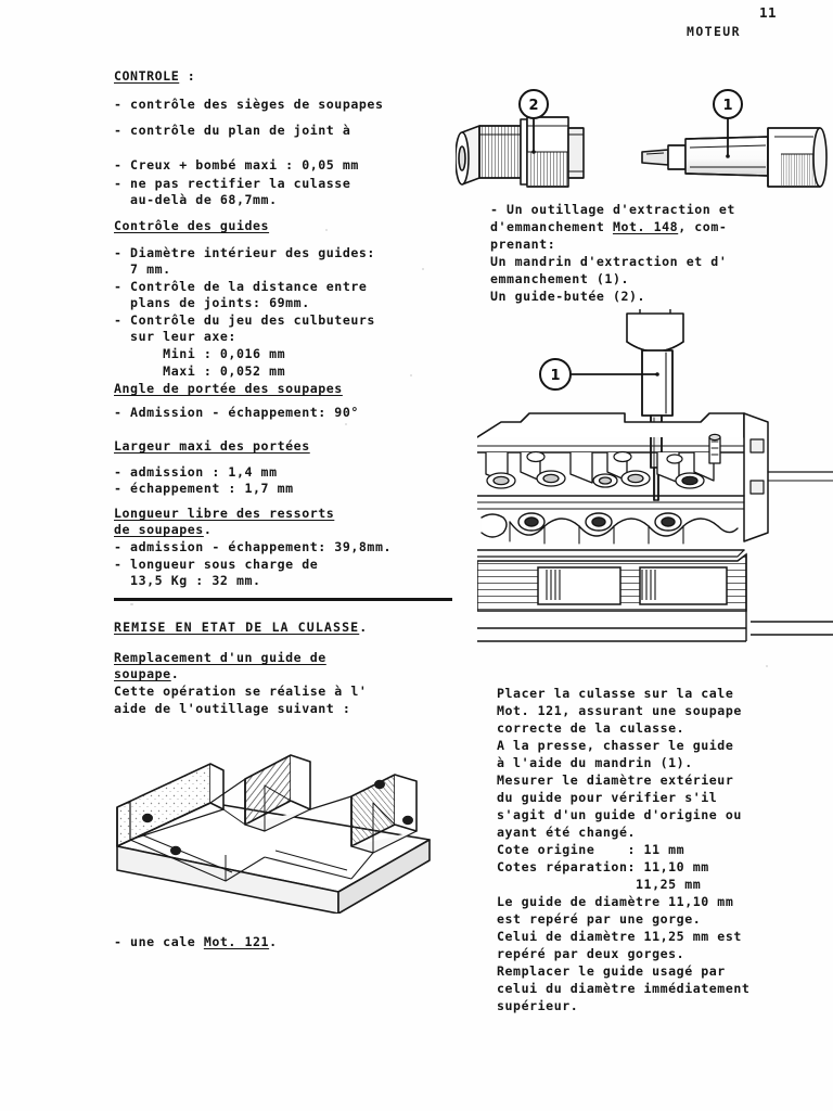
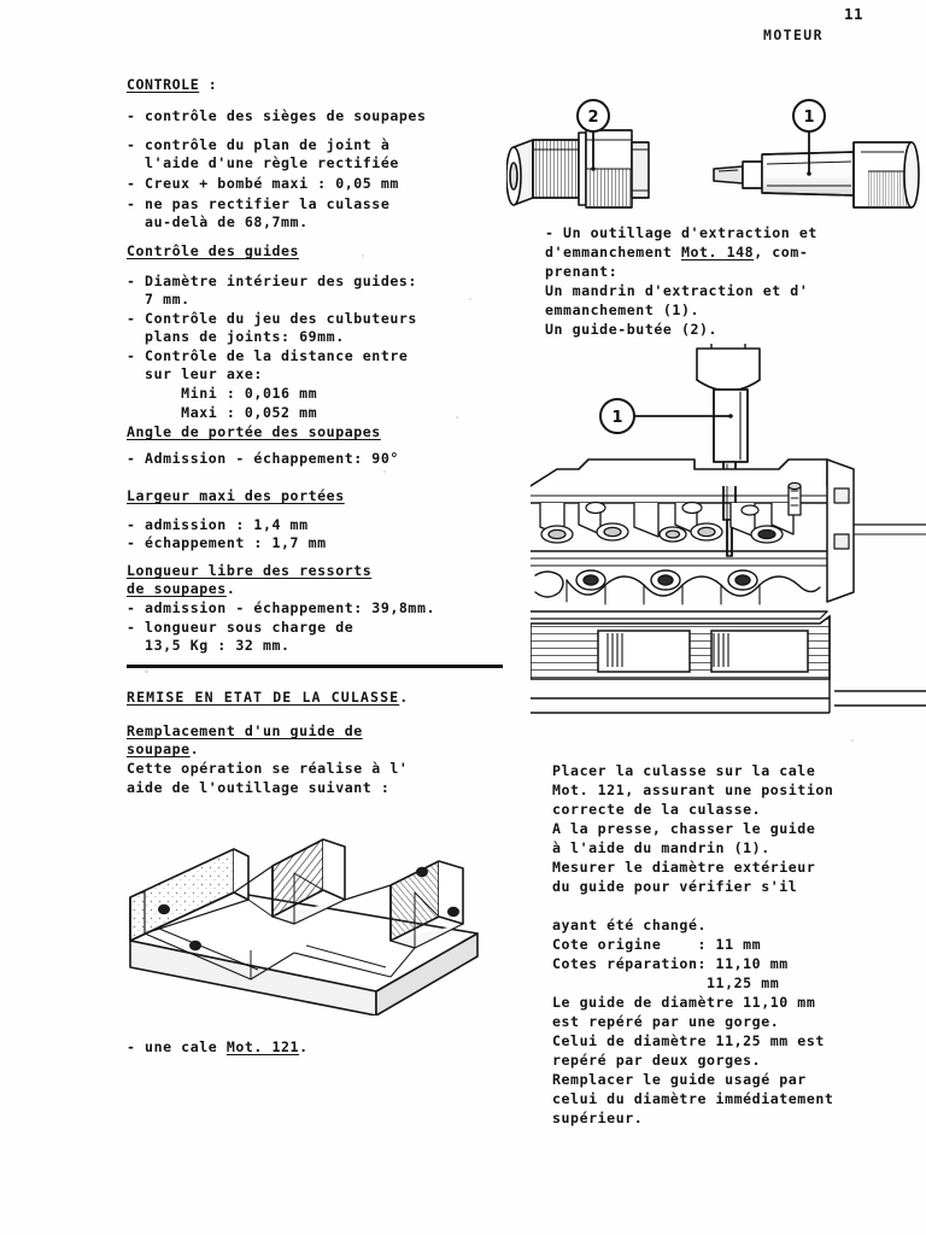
  11
  MOTEUR
  CONTROLE :
  - contrôle des sièges de soupapes
  - contrôle du plan de joint à
+ l'aide d'une règle rectifiée
  - Creux + bombé maxi : 0,05 mm
  - ne pas rectifier la culasse
  au-delà de 68,7mm.
  Contrôle des guides
  - Diamètre intérieur des guides:
  7 mm.
- - Contrôle de la distance entre
+ - Contrôle du jeu des culbuteurs
  plans de joints: 69mm.
- - Contrôle du jeu des culbuteurs
+ - Contrôle de la distance entre
  sur leur axe:
  Mini : 0,016 mm
  Maxi : 0,052 mm
  Angle de portée des soupapes
  - Admission - échappement: 90°
  Largeur maxi des portées
  - admission : 1,4 mm
  - échappement : 1,7 mm
  Longueur libre des ressorts
  de soupapes.
  - admission - échappement: 39,8mm.
  - longueur sous charge de
  13,5 Kg : 32 mm.
  REMISE EN ETAT DE LA CULASSE.
  Remplacement d'un guide de
  soupape.
  Cette opération se réalise à l'
  aide de l'outillage suivant :
  - une cale Mot. 121.
  2
  1
  - Un outillage d'extraction et
  d'emmanchement Mot. 148, com-
  prenant:
  Un mandrin d'extraction et d'
  emmanchement (1).
  Un guide-butée (2).
  1
  Placer la culasse sur la cale
- Mot. 121, assurant une soupape
+ Mot. 121, assurant une position
  correcte de la culasse.
  A la presse, chasser le guide
  à l'aide du mandrin (1).
  Mesurer le diamètre extérieur
  du guide pour vérifier s'il
- s'agit d'un guide d'origine ou
  ayant été changé.
  Cote origine : 11 mm
  Cotes réparation: 11,10 mm
  11,25 mm
  Le guide de diamètre 11,10 mm
  est repéré par une gorge.
  Celui de diamètre 11,25 mm est
  repéré par deux gorges.
  Remplacer le guide usagé par
  celui du diamètre immédiatement
  supérieur.
